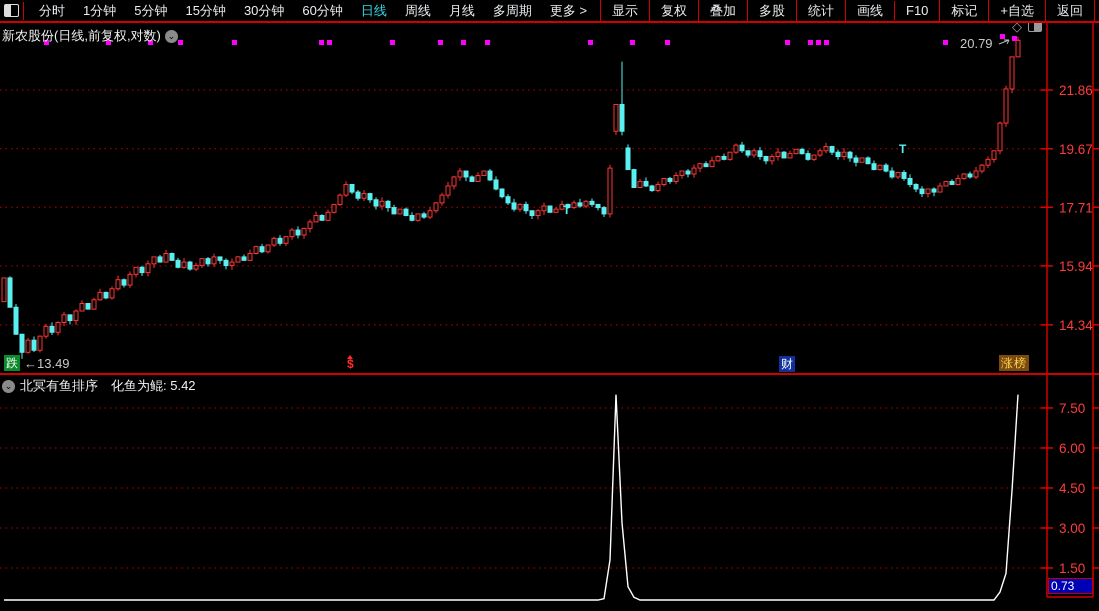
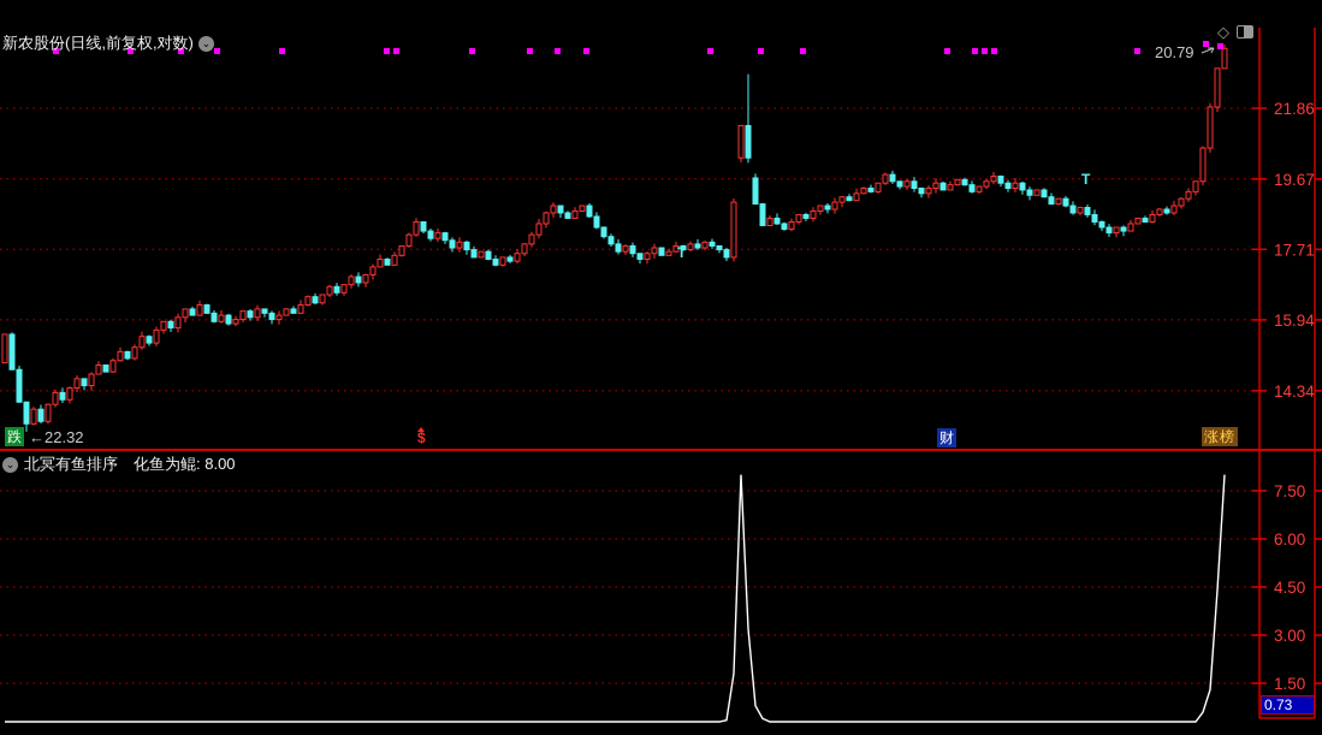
- 分时
- 1分钟
- 5分钟
- 15分钟
- 30分钟
- 60分钟
- 日线
- 周线
- 月线
- 多周期
- 更多 >
- 显示
- 复权
- 叠加
- 多股
- 统计
- 画线
- F10
- 标记
- +自选
- 返回
  21.86
  19.67
  17.71
  15.94
  14.34
  7.50
  6.00
  4.50
  3.00
  1.50
  T
  T
  新农股份(日线,前复权,对数)
  ⌄
  20.79
  ◇
  跌
- ←13.49
+ ←22.32
  $
  财
  涨榜
  ⌄
  北冥有鱼排序
- 化鱼为鲲: 5.42
+ 化鱼为鲲: 8.00
  0.73
